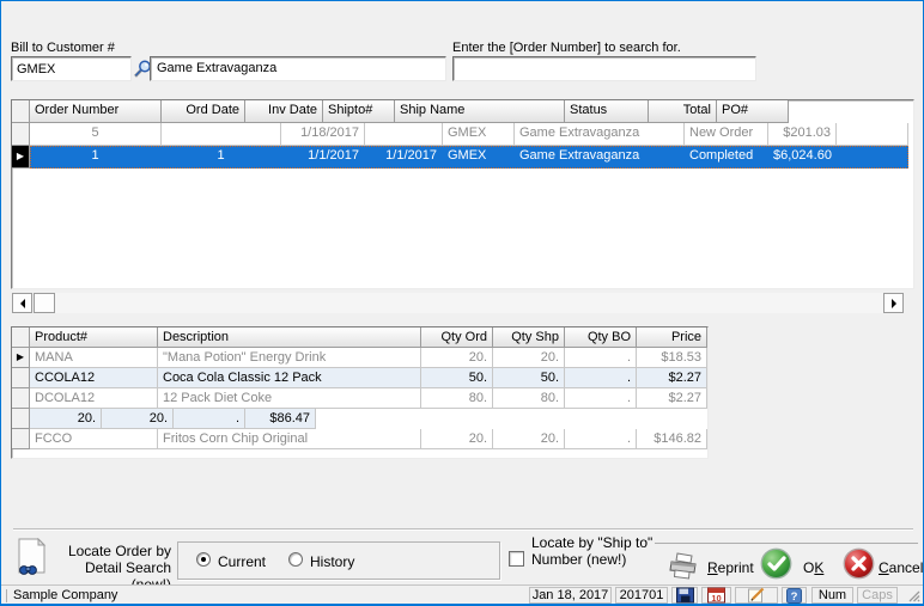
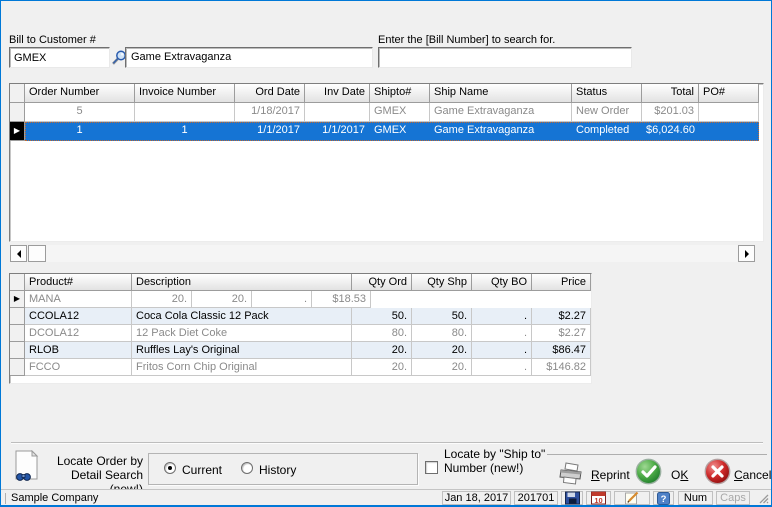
  Bill to Customer #
  GMEX
  Game Extravaganza
- Enter the [Order Number] to search for.
+ Enter the [Bill Number] to search for.
  Order Number
+ Invoice Number
  Ord Date
  Inv Date
  Shipto#
  Ship Name
  Status
  Total
  PO#
  5
  1/18/2017
  GMEX
  Game Extravaganza
  New Order
  $201.03
  ▶
  1
  1
  1/1/2017
  1/1/2017
  GMEX
  Game Extravaganza
  Completed
  $6,024.60
  Product#
  Description
  Qty Ord
  Qty Shp
  Qty BO
  Price
  ▶
  MANA
- "Mana Potion" Energy Drink
  20.
  20.
  .
  $18.53
  CCOLA12
  Coca Cola Classic 12 Pack
  50.
  50.
  .
  $2.27
  DCOLA12
  12 Pack Diet Coke
  80.
  80.
  .
  $2.27
+ RLOB
+ Ruffles Lay's Original
  20.
  20.
  .
  $86.47
  FCCO
  Fritos Corn Chip Original
  20.
  20.
  .
  $146.82
  Locate Order by
  Current
  History
  Locate by "Ship to"
  Number (new!)
  Reprint
  OK
  Cancel
  Sample Company
  Jan 18, 2017
  201701
  10
  ?
  Num
  Caps
